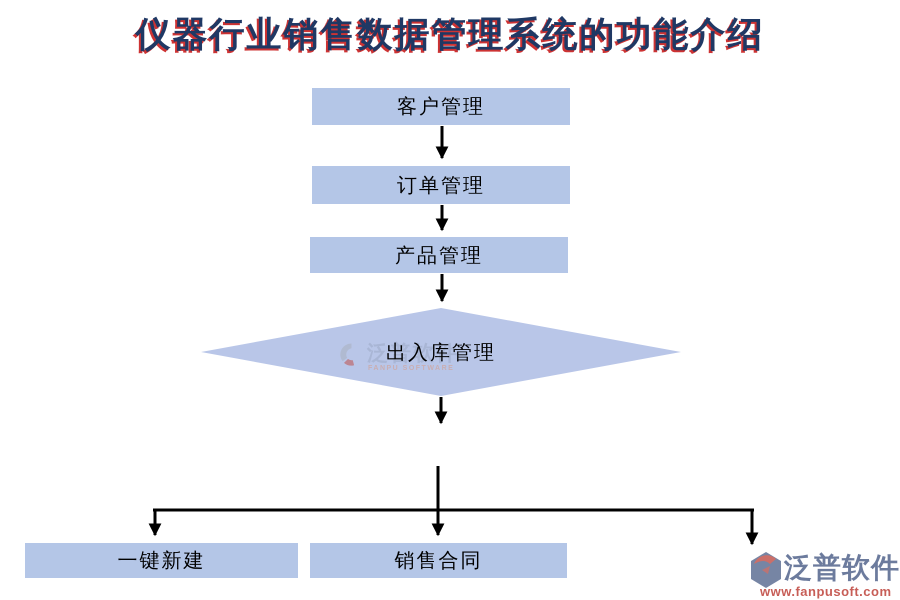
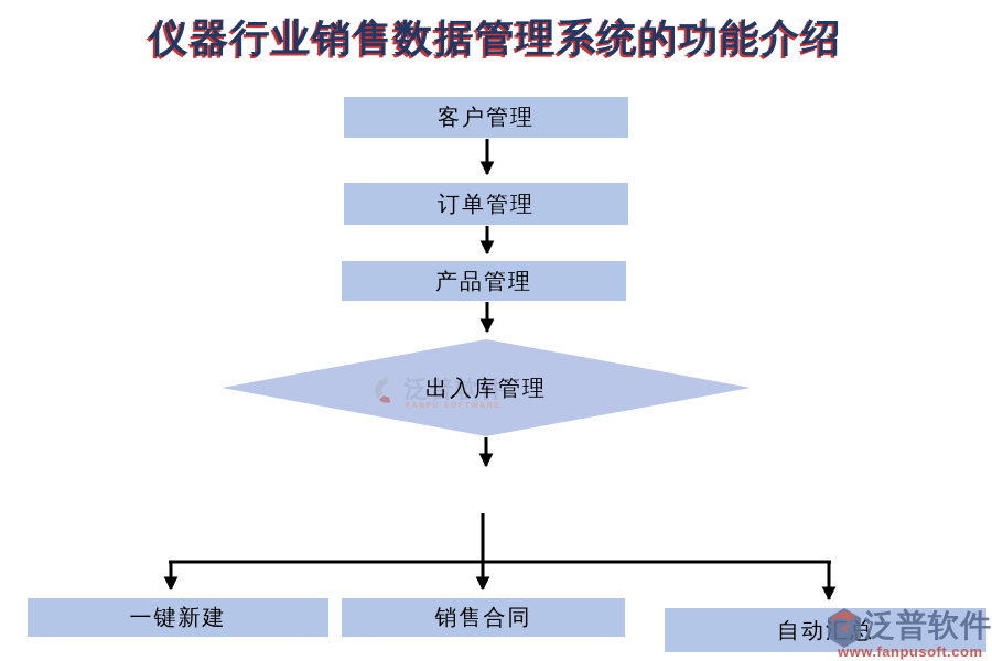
  仪器行业销售数据管理系统的功能介绍
  客户管理
  订单管理
  产品管理
  出入库管理
  一键新建
  销售合同
+ 自动汇总
  泛普软件
  泛普软件
  www.fanpusoft.com
